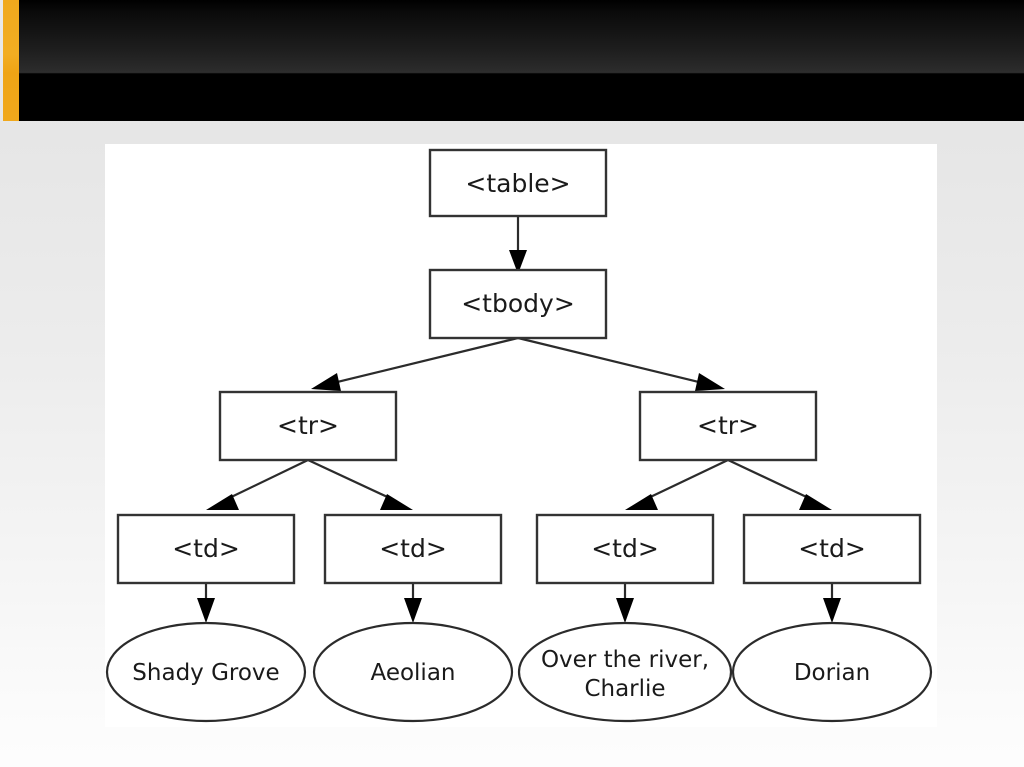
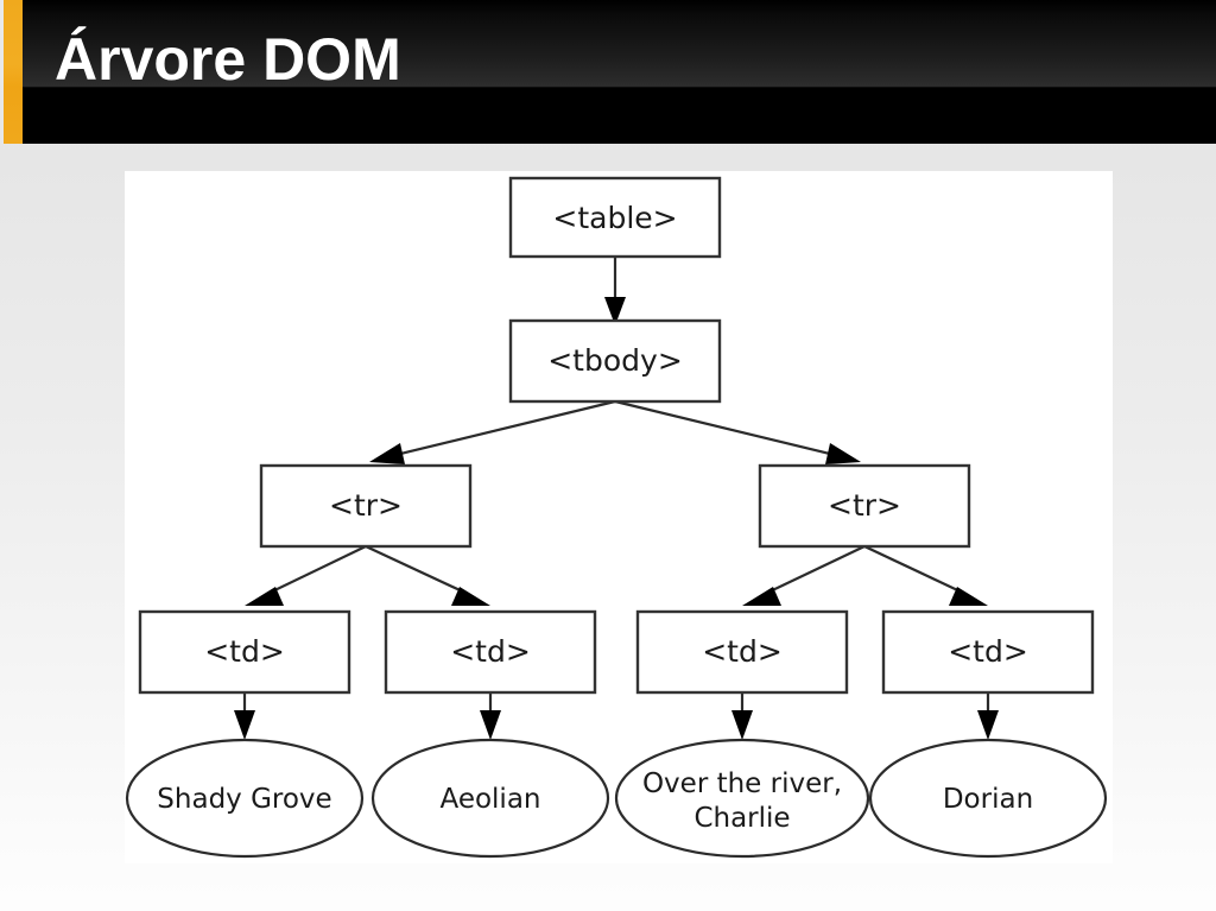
+ Árvore DOM
  <table>
  <tbody>
  <tr>
  <tr>
  <td>
  <td>
  <td>
  <td>
  Shady Grove
  Aeolian
  Over the river,
  Charlie
  Dorian
